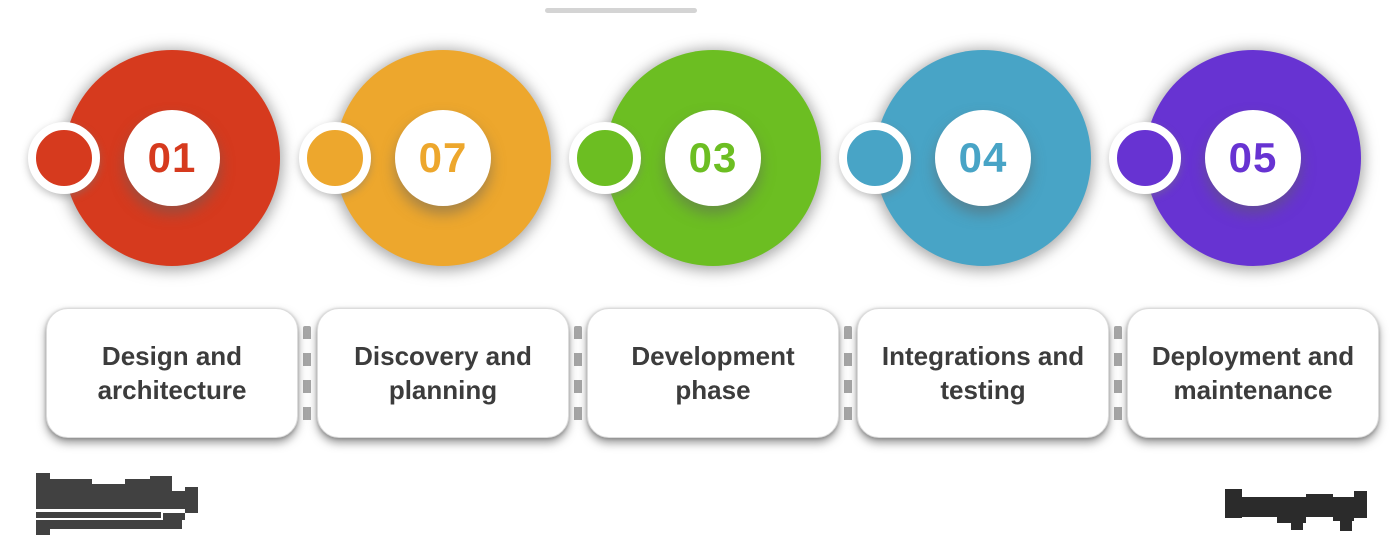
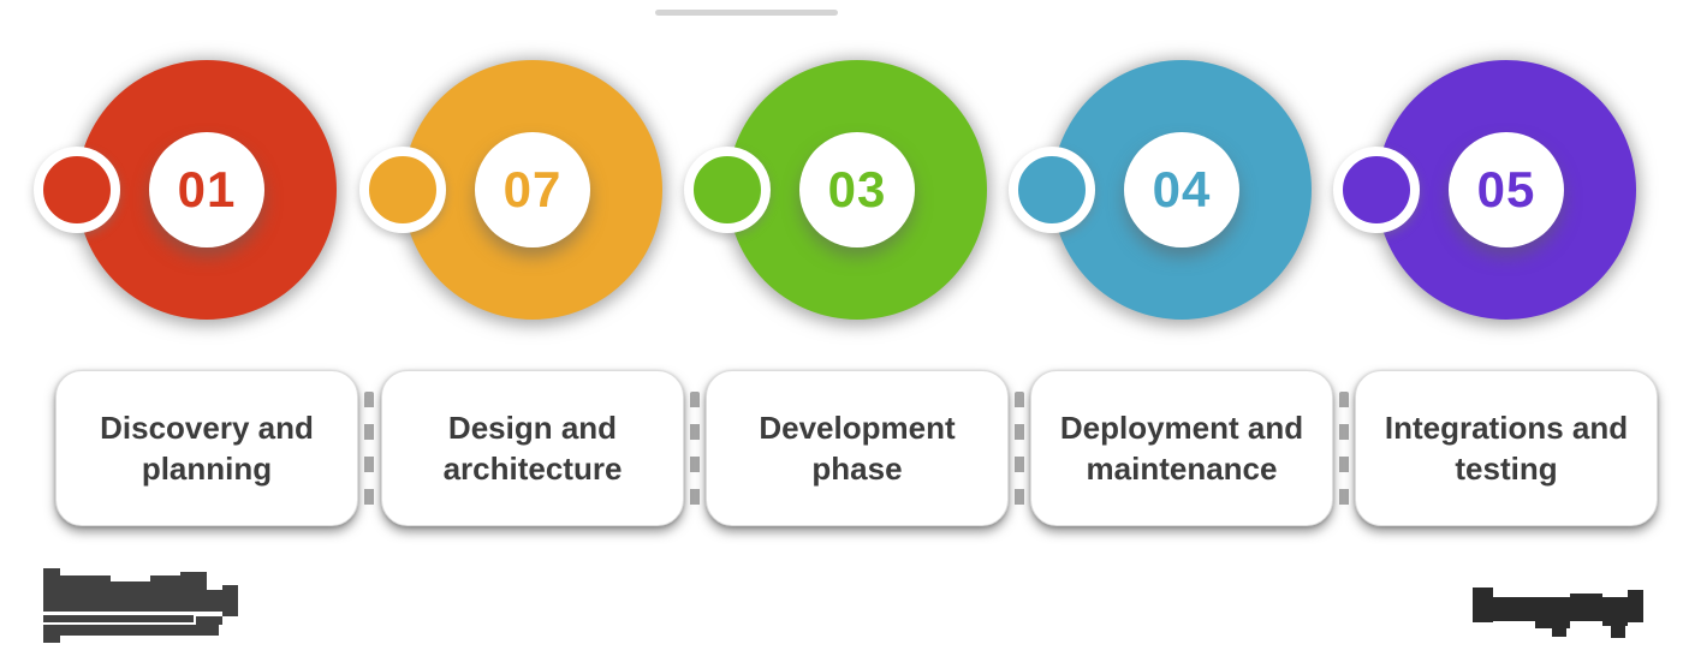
  01
- Design and architecture
+ Discovery and planning
  07
- Discovery and planning
+ Design and architecture
  03
  Development phase
  04
- Integrations and testing
+ Deployment and maintenance
  05
- Deployment and maintenance
+ Integrations and testing
